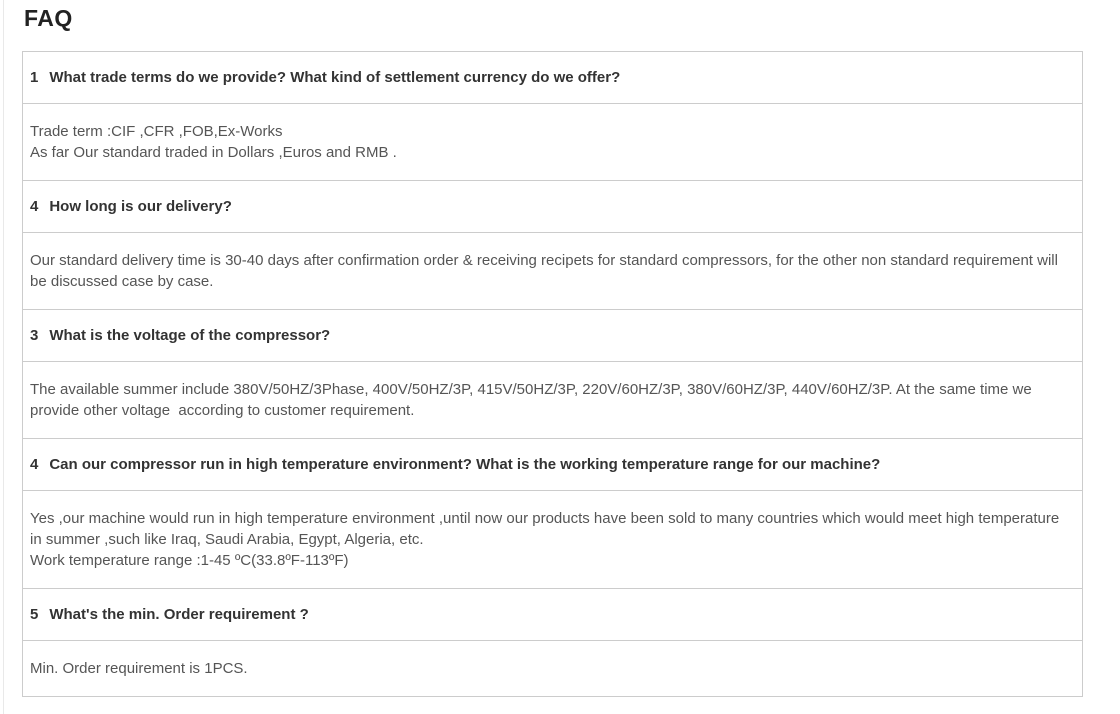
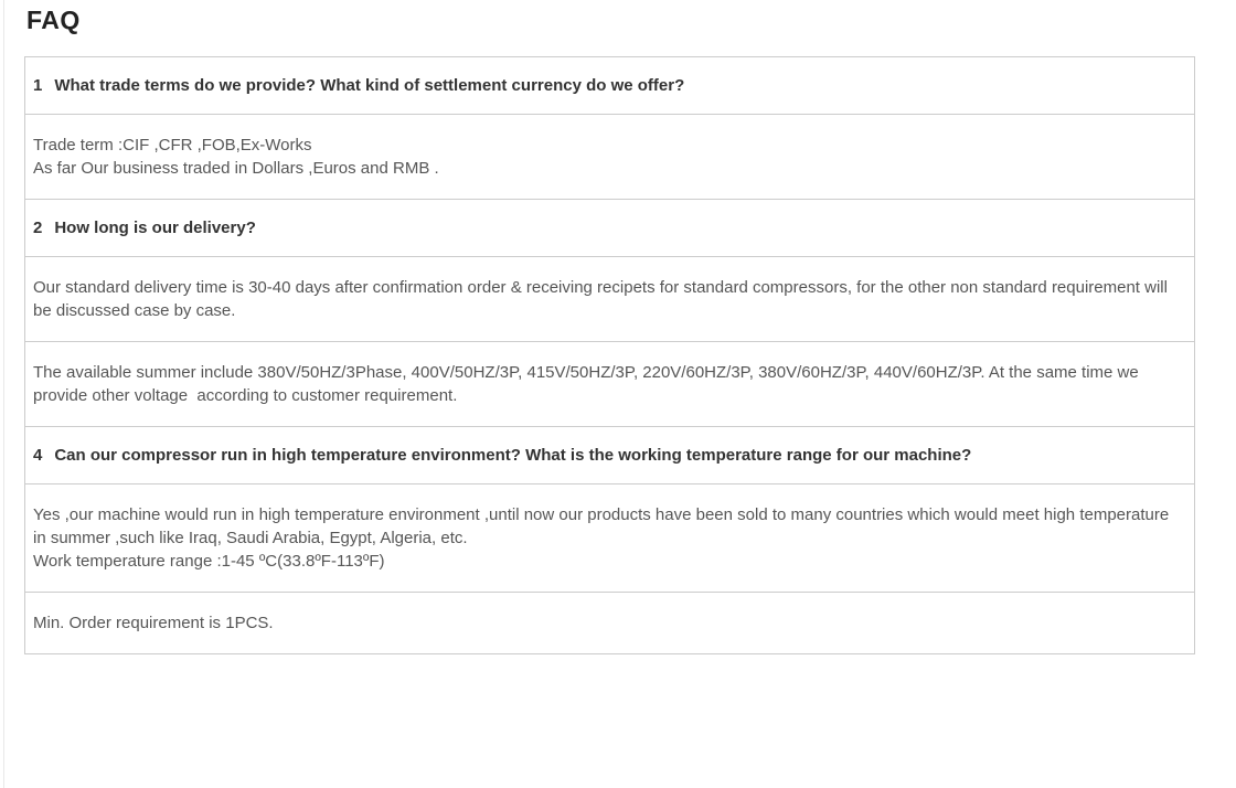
  FAQ
  1 What trade terms do we provide? What kind of settlement currency do we offer?
  Trade term :CIF ,CFR ,FOB,Ex-Works
- As far Our standard traded in Dollars ,Euros and RMB .
+ As far Our business traded in Dollars ,Euros and RMB .
- 4 How long is our delivery?
+ 2 How long is our delivery?
  Our standard delivery time is 30-40 days after confirmation order & receiving recipets for standard compressors, for the other non standard requirement will be discussed case by case.
- 3 What is the voltage of the compressor?
  The available summer include 380V/50HZ/3Phase, 400V/50HZ/3P, 415V/50HZ/3P, 220V/60HZ/3P, 380V/60HZ/3P, 440V/60HZ/3P. At the same time we provide other voltage according to customer requirement.
  4 Can our compressor run in high temperature environment? What is the working temperature range for our machine?
  Yes ,our machine would run in high temperature environment ,until now our products have been sold to many countries which would meet high temperature in summer ,such like Iraq, Saudi Arabia, Egypt, Algeria, etc.
  Work temperature range :1-45 ºC(33.8ºF-113ºF)
- 5 What's the min. Order requirement ?
  Min. Order requirement is 1PCS.
